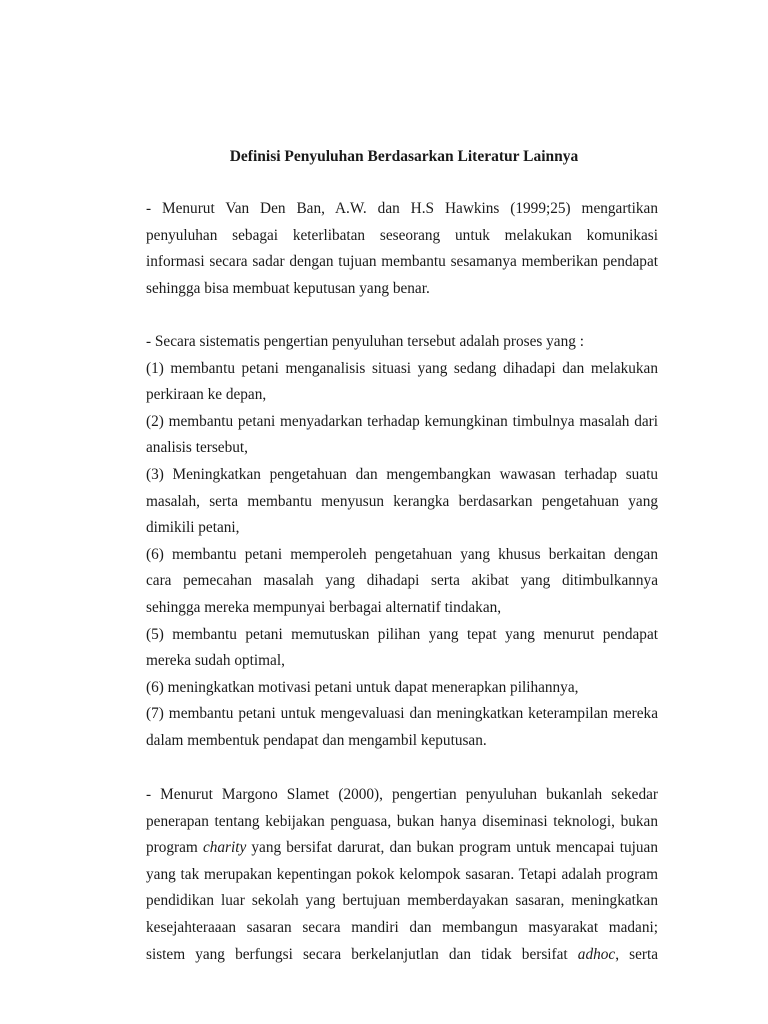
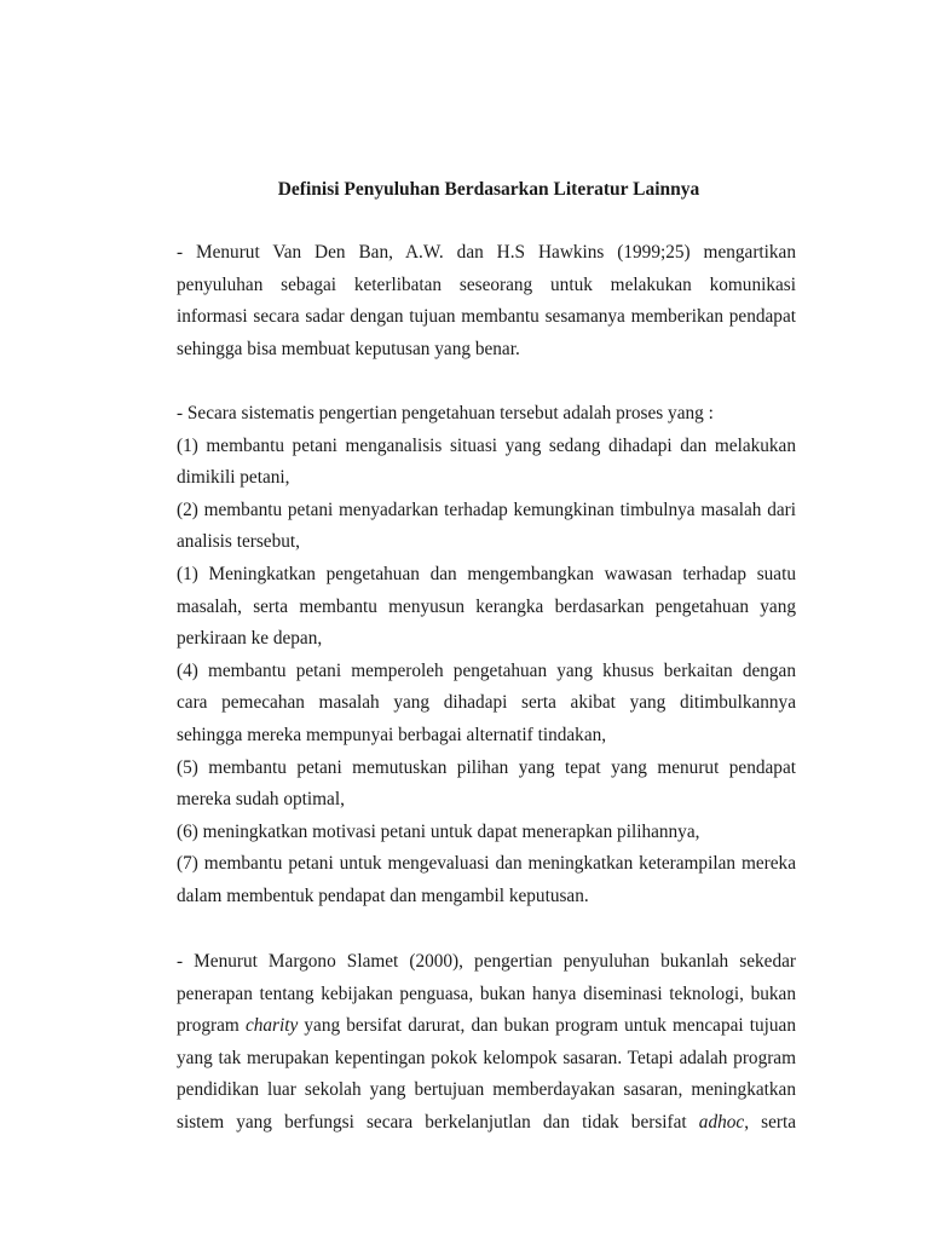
  Definisi Penyuluhan Berdasarkan Literatur Lainnya
  - Menurut Van Den Ban, A.W. dan H.S Hawkins (1999;25) mengartikan
  penyuluhan sebagai keterlibatan seseorang untuk melakukan komunikasi
  informasi secara sadar dengan tujuan membantu sesamanya memberikan pendapat
  sehingga bisa membuat keputusan yang benar.
- - Secara sistematis pengertian penyuluhan tersebut adalah proses yang :
+ - Secara sistematis pengertian pengetahuan tersebut adalah proses yang :
  (1) membantu petani menganalisis situasi yang sedang dihadapi dan melakukan
- perkiraan ke depan,
+ dimikili petani,
  (2) membantu petani menyadarkan terhadap kemungkinan timbulnya masalah dari
  analisis tersebut,
- (3) Meningkatkan pengetahuan dan mengembangkan wawasan terhadap suatu
+ (1) Meningkatkan pengetahuan dan mengembangkan wawasan terhadap suatu
  masalah, serta membantu menyusun kerangka berdasarkan pengetahuan yang
- dimikili petani,
+ perkiraan ke depan,
- (6) membantu petani memperoleh pengetahuan yang khusus berkaitan dengan
+ (4) membantu petani memperoleh pengetahuan yang khusus berkaitan dengan
  cara pemecahan masalah yang dihadapi serta akibat yang ditimbulkannya
  sehingga mereka mempunyai berbagai alternatif tindakan,
  (5) membantu petani memutuskan pilihan yang tepat yang menurut pendapat
  mereka sudah optimal,
  (6) meningkatkan motivasi petani untuk dapat menerapkan pilihannya,
  (7) membantu petani untuk mengevaluasi dan meningkatkan keterampilan mereka
  dalam membentuk pendapat dan mengambil keputusan.
  - Menurut Margono Slamet (2000), pengertian penyuluhan bukanlah sekedar
  penerapan tentang kebijakan penguasa, bukan hanya diseminasi teknologi, bukan
  program charity yang bersifat darurat, dan bukan program untuk mencapai tujuan
  yang tak merupakan kepentingan pokok kelompok sasaran. Tetapi adalah program
  pendidikan luar sekolah yang bertujuan memberdayakan sasaran, meningkatkan
- kesejahteraaan sasaran secara mandiri dan membangun masyarakat madani;
  sistem yang berfungsi secara berkelanjutlan dan tidak bersifat adhoc, serta
